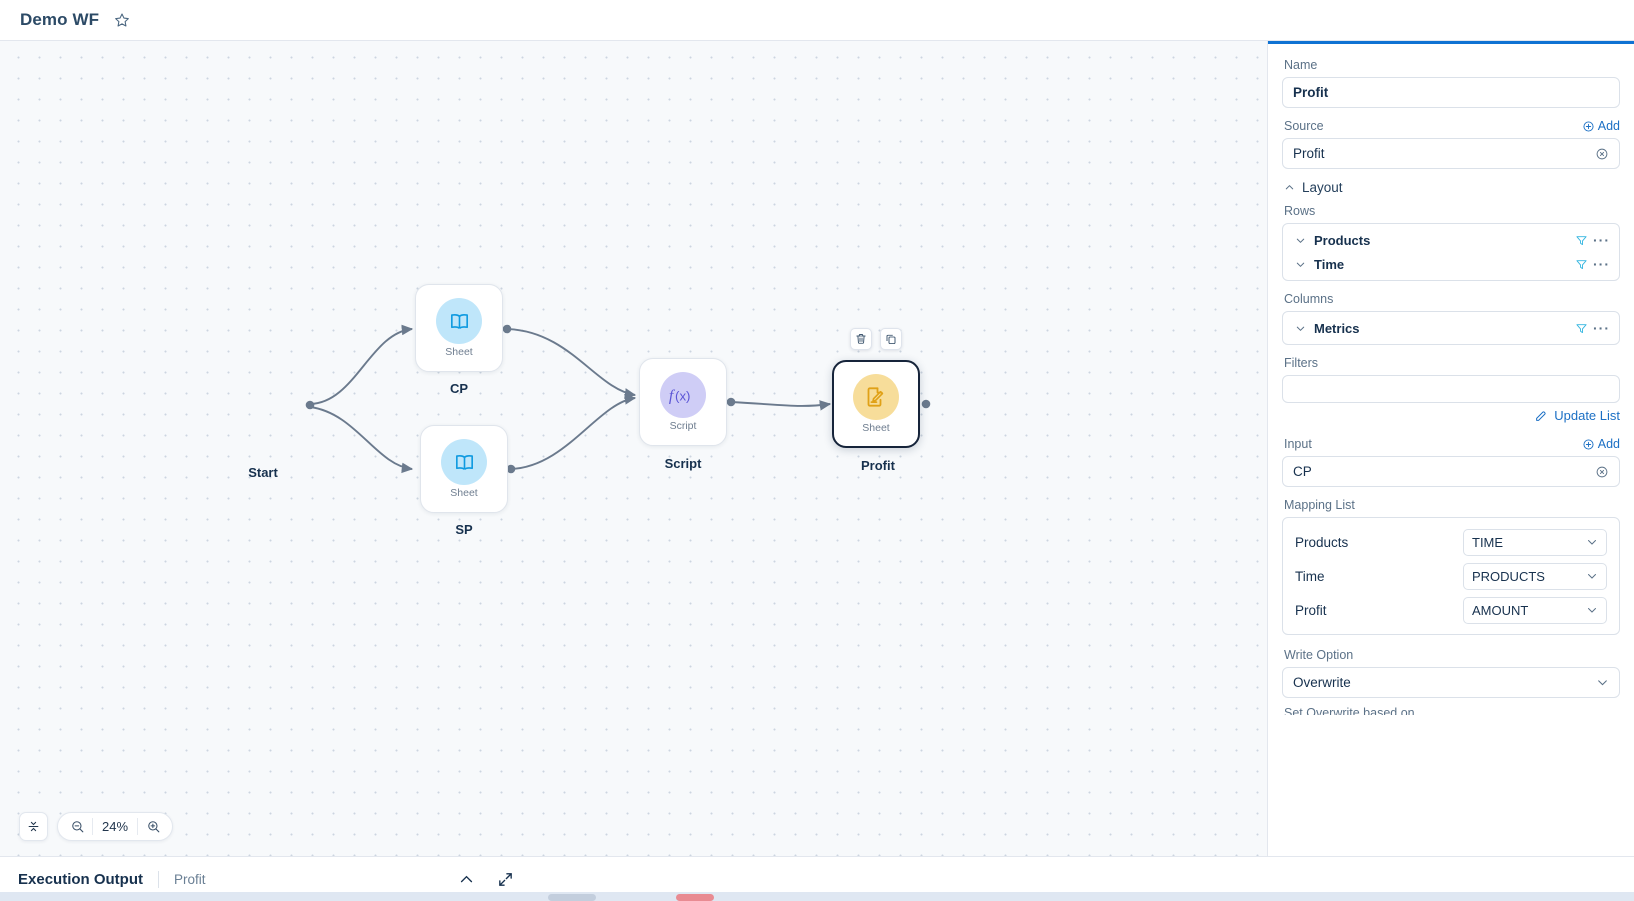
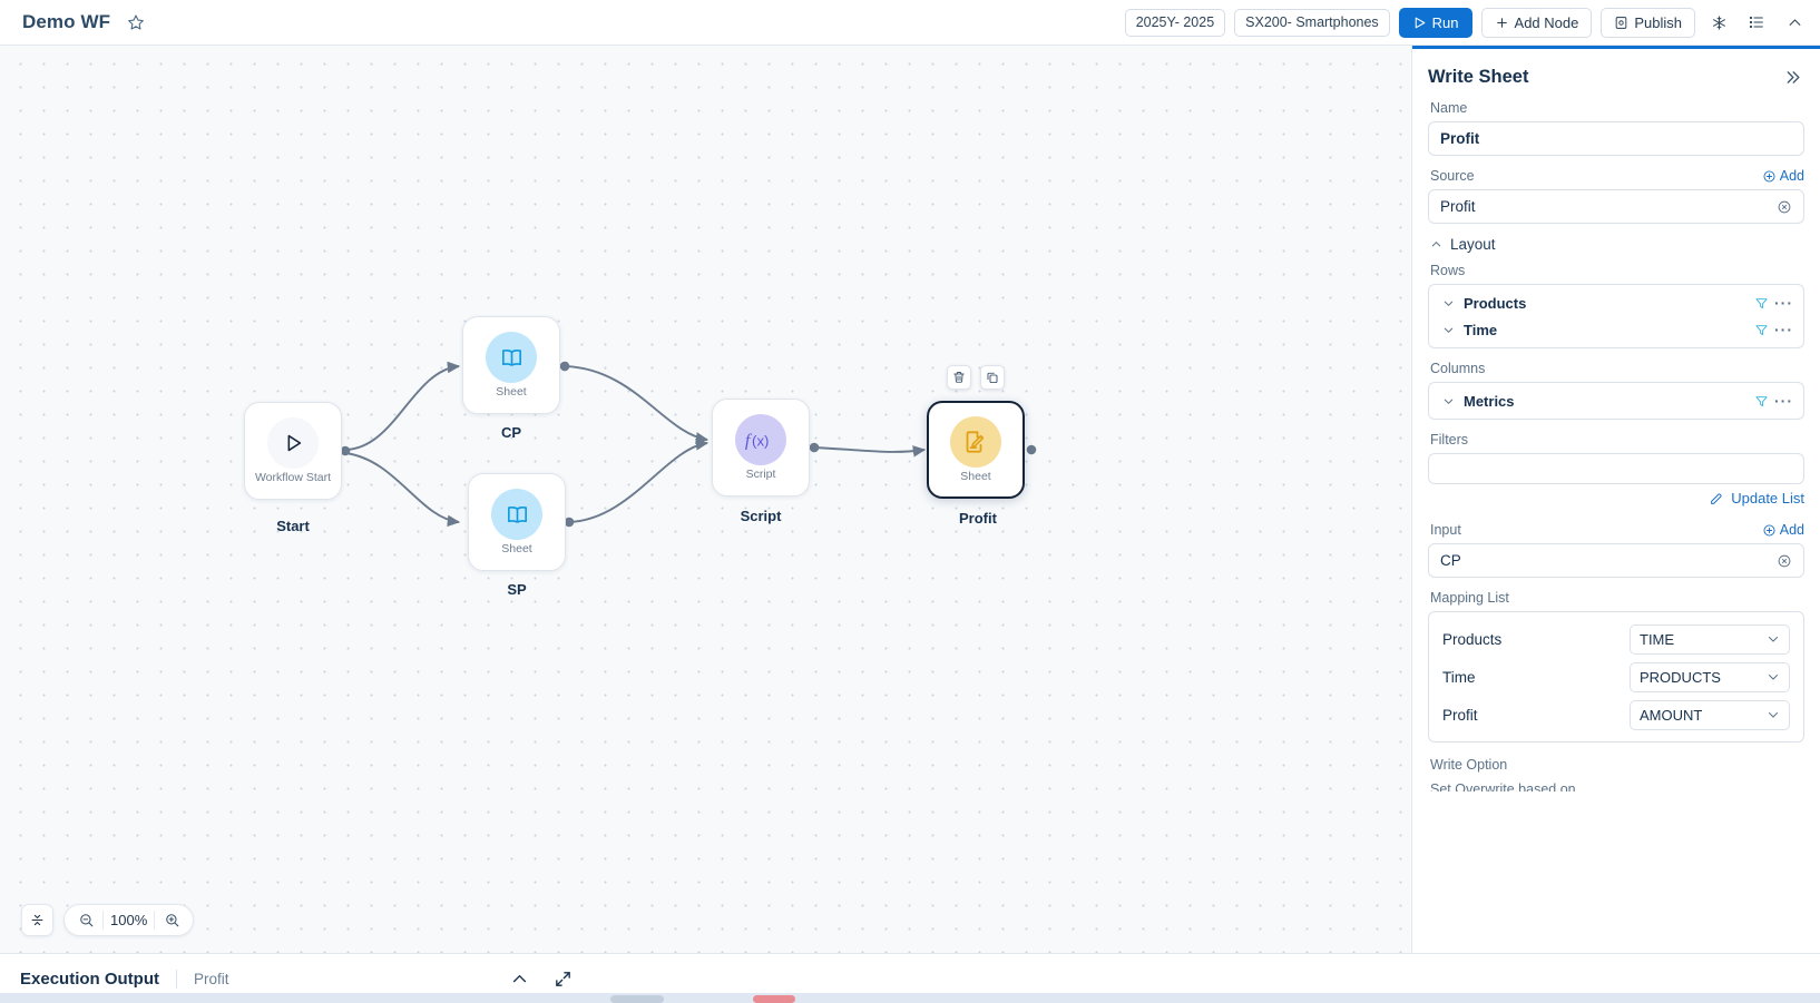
  Demo WF
+ 2025Y- 2025
+ SX200- Smartphones
+ Run
+ Add Node
+ Publish
+ Workflow Start
  Start
  Sheet
  CP
  Sheet
  SP
  f
  (x)
  Script
  Script
  Sheet
  Profit
- 24%
+ 100%
+ Write Sheet
  Name
  Profit
  Source
  Add
  Profit
  Layout
  Rows
  Products
  ···
  Time
  ···
  Columns
  Metrics
  ···
  Filters
  Update List
  Input
  Add
  CP
  Mapping List
  Products
  TIME
  Time
  PRODUCTS
  Profit
  AMOUNT
  Write Option
- Overwrite
  Set Overwrite based on
  Execution Output
  Profit
